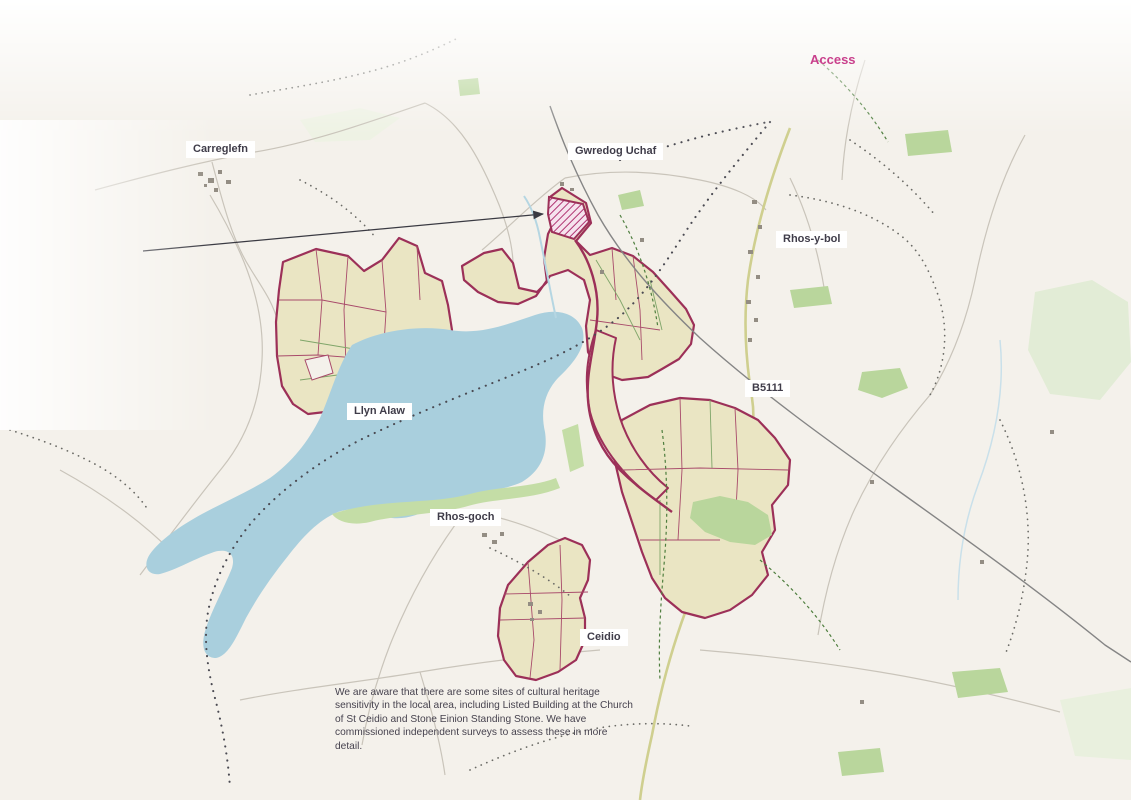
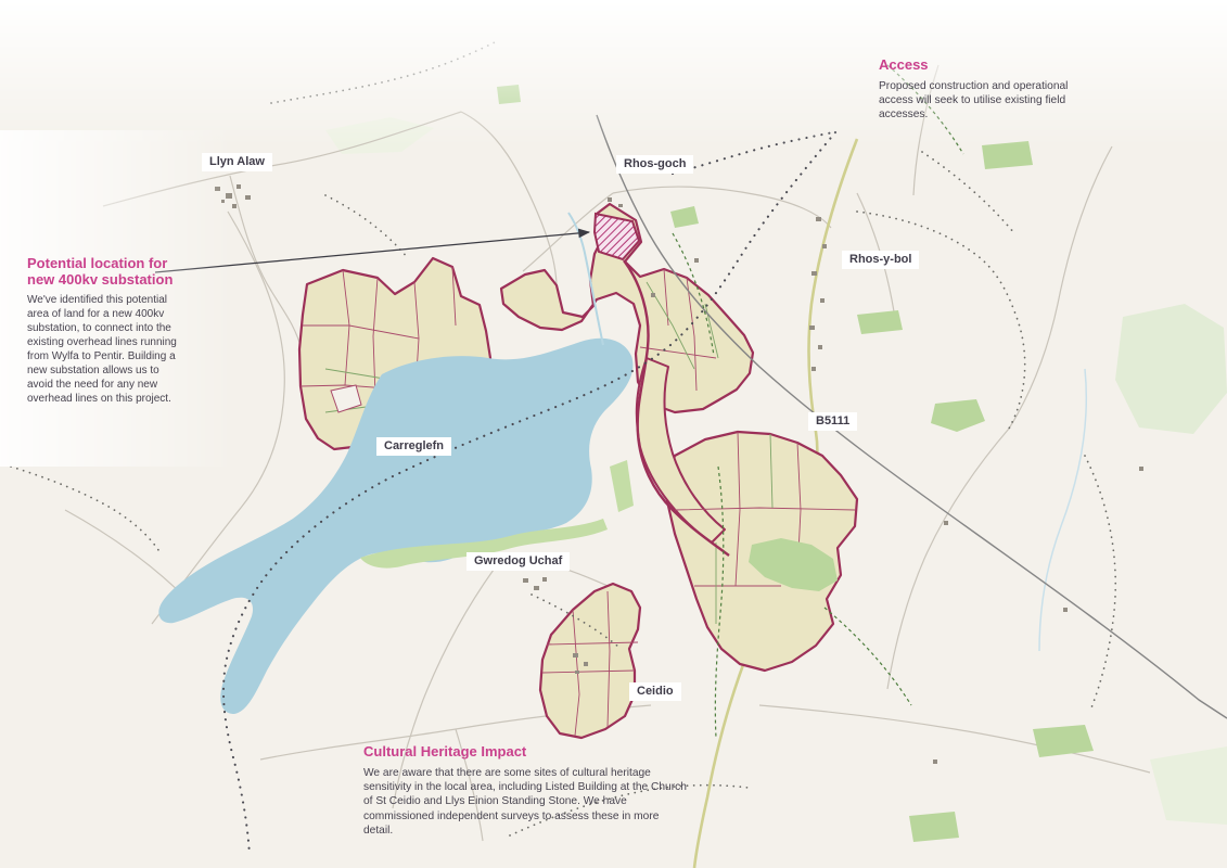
- Carreglefn
+ Llyn Alaw
- Gwredog Uchaf
+ Rhos-goch
  Rhos-y-bol
  B5111
- Llyn Alaw
+ Carreglefn
- Rhos-goch
+ Gwredog Uchaf
  Ceidio
  Access
+ Proposed construction and operational access will seek to utilise existing field accesses.
+ Potential location for new 400kv substation
+ We've identified this potential area of land for a new 400kv substation, to connect into the existing overhead lines running from Wylfa to Pentir. Building a new substation allows us to avoid the need for any new overhead lines on this project.
+ Cultural Heritage Impact
- We are aware that there are some sites of cultural heritage sensitivity in the local area, including Listed Building at the Church of St Ceidio and Stone Einion Standing Stone. We have commissioned independent surveys to assess these in more detail.
+ We are aware that there are some sites of cultural heritage sensitivity in the local area, including Listed Building at the Church of St Ceidio and Llys Einion Standing Stone. We have commissioned independent surveys to assess these in more detail.
